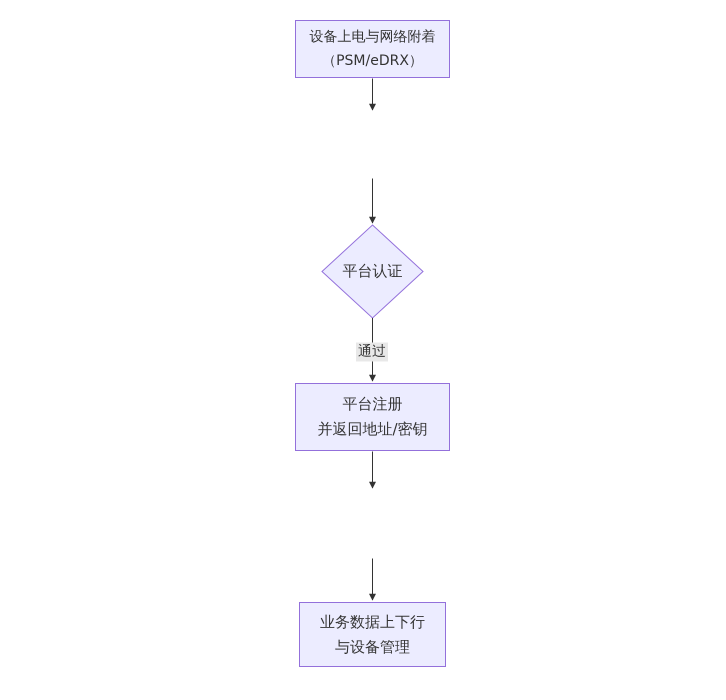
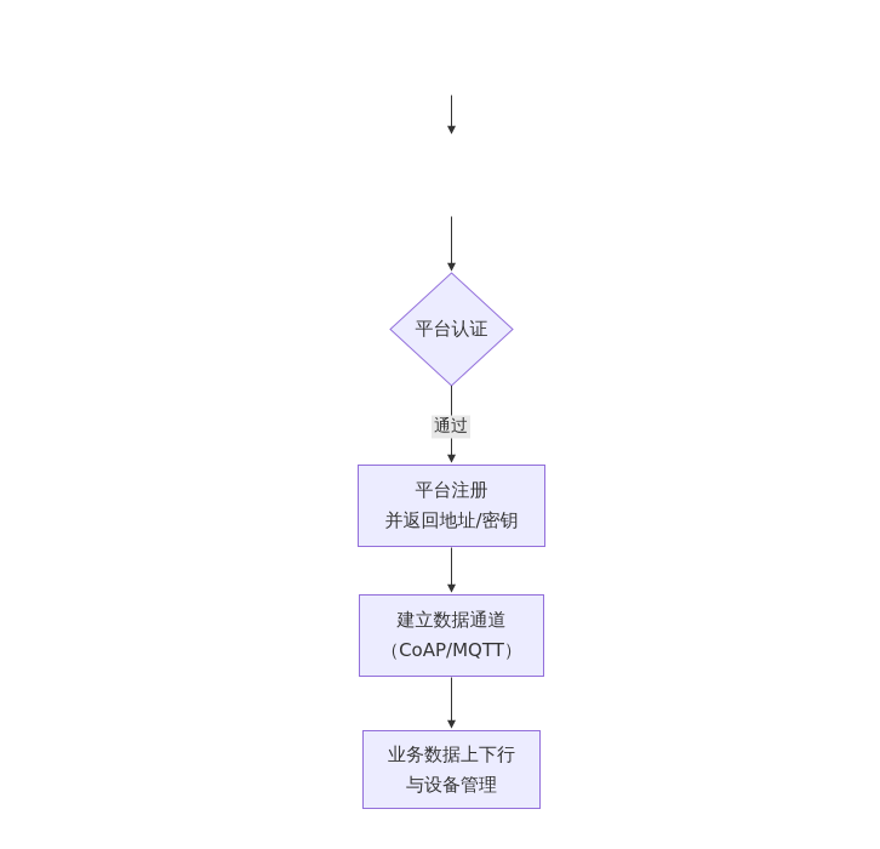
- 设备上电与网络附着
- （PSM/eDRX）
  平台认证
  通过
  平台注册
  并返回地址/密钥
+ 建立数据通道
+ （CoAP/MQTT）
  业务数据上下行
  与设备管理
